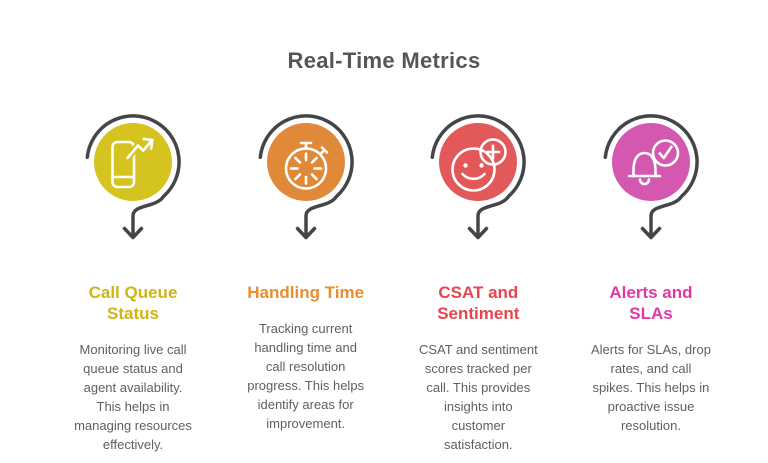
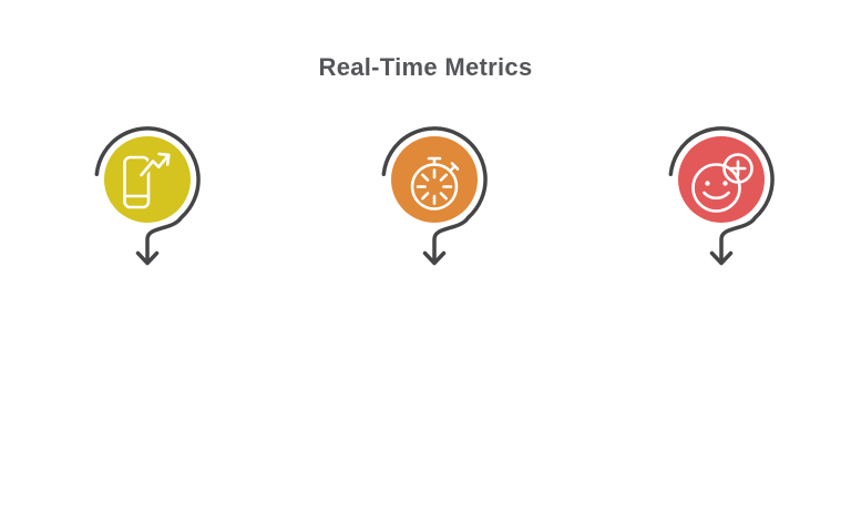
  Real-Time Metrics
- Call Queue
- Status
- Monitoring live call
- queue status and
- agent availability.
- This helps in
- managing resources
- effectively.
- Handling Time
- Tracking current
- handling time and
- call resolution
- progress. This helps
- identify areas for
- improvement.
- CSAT and
- Sentiment
- CSAT and sentiment
- scores tracked per
- call. This provides
- insights into
- customer
- satisfaction.
- Alerts and
- SLAs
- Alerts for SLAs, drop
- rates, and call
- spikes. This helps in
- proactive issue
- resolution.
